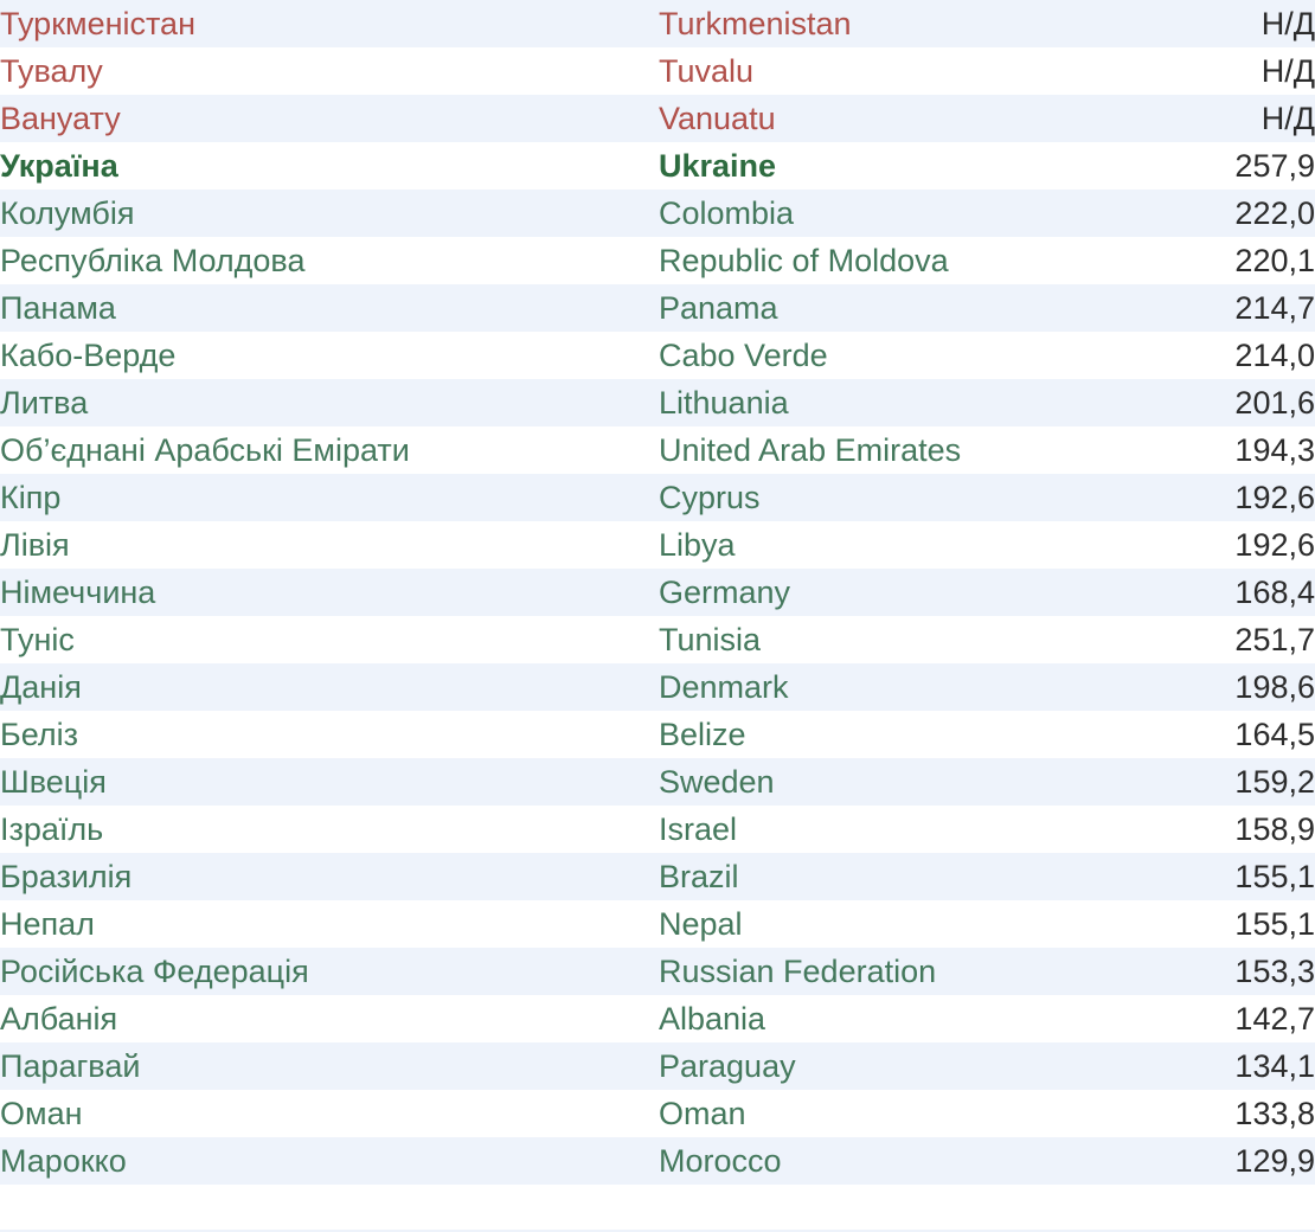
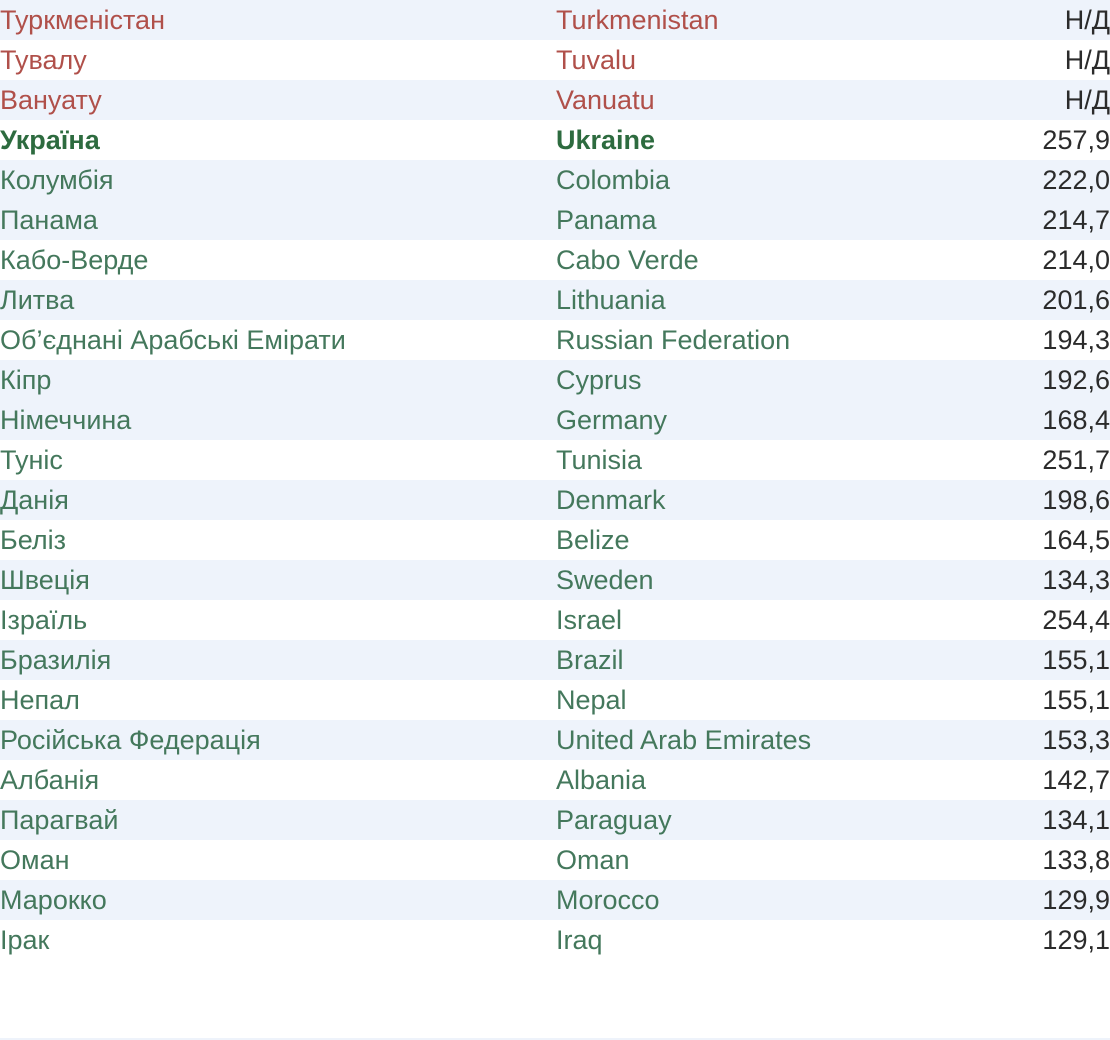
  Туркменістан	Turkmenistan	Н/Д
  Тувалу	Tuvalu	Н/Д
  Вануату	Vanuatu	Н/Д
  Україна	Ukraine	257,9
  Колумбія	Colombia	222,0
- Республіка Молдова	Republic of Moldova	220,1
  Панама	Panama	214,7
  Кабо-Верде	Cabo Verde	214,0
  Литва	Lithuania	201,6
- Об’єднані Арабські Емірати	United Arab Emirates	194,3
+ Об’єднані Арабські Емірати	Russian Federation	194,3
  Кіпр	Cyprus	192,6
- Лівія	Libya	192,6
  Німеччина	Germany	168,4
  Туніс	Tunisia	251,7
  Данія	Denmark	198,6
  Беліз	Belize	164,5
- Швеція	Sweden	159,2
+ Швеція	Sweden	134,3
- Ізраїль	Israel	158,9
+ Ізраїль	Israel	254,4
  Бразилія	Brazil	155,1
  Непал	Nepal	155,1
- Російська Федерація	Russian Federation	153,3
+ Російська Федерація	United Arab Emirates	153,3
  Албанія	Albania	142,7
  Парагвай	Paraguay	134,1
  Оман	Oman	133,8
  Марокко	Morocco	129,9
+ Ірак	Iraq	129,1
